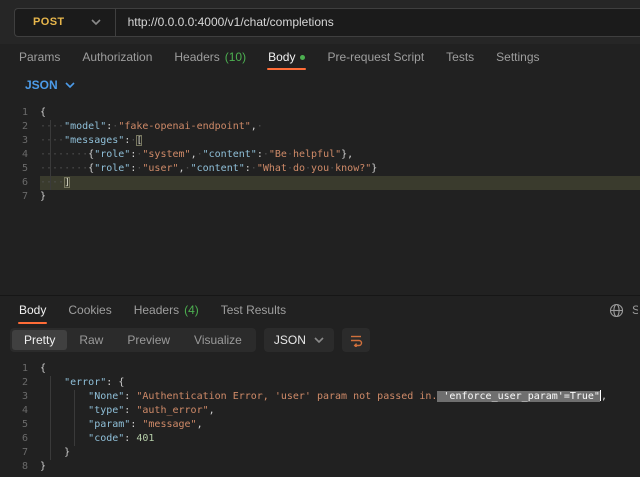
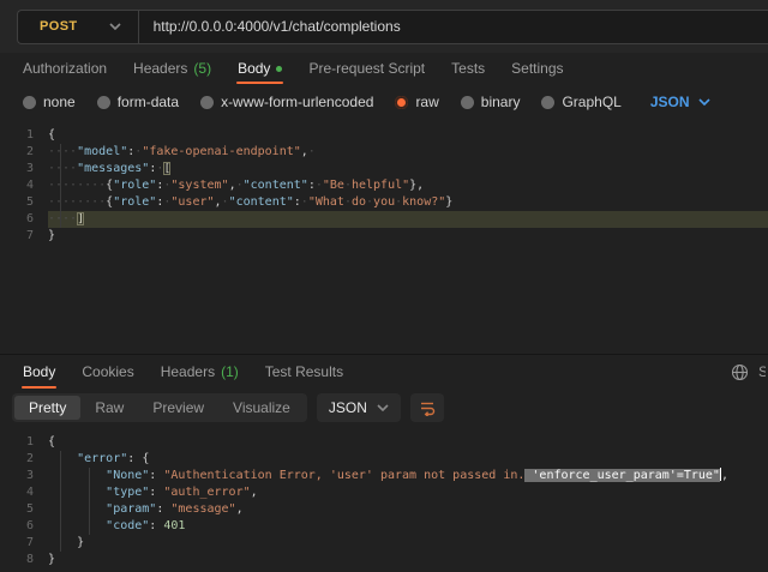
  POST
  http://0.0.0.0:4000/v1/chat/completions
- Params
  Authorization
  Headers
- (10)
+ (5)
  Body
  Pre-request Script
  Tests
  Settings
+ none
+ form-data
+ x-www-form-urlencoded
+ raw
+ binary
+ GraphQL
  JSON
  1
  {
  2
  ···"model":·"fake-openai-endpoint",·
  3
  ···"messages":·[
  4
  ·······{"role":·"system",·"content":·"Be·helpful"},
  5
  ·······{"role":·"user",·"content":·"What·do·you·know?"}
  6
  ···]
  7
  }
  Body
  Cookies
  Headers
- (4)
+ (1)
  Test Results
  S
  Pretty
  Raw
  Preview
  Visualize
  JSON
  1
  {
  2
  "error": {
  3
  "None": "Authentication Error, 'user' param not passed in. 'enforce_user_param'=True",
  4
  "type": "auth_error",
  5
  "param": "message",
  6
  "code": 401
  7
  }
  8
  }
